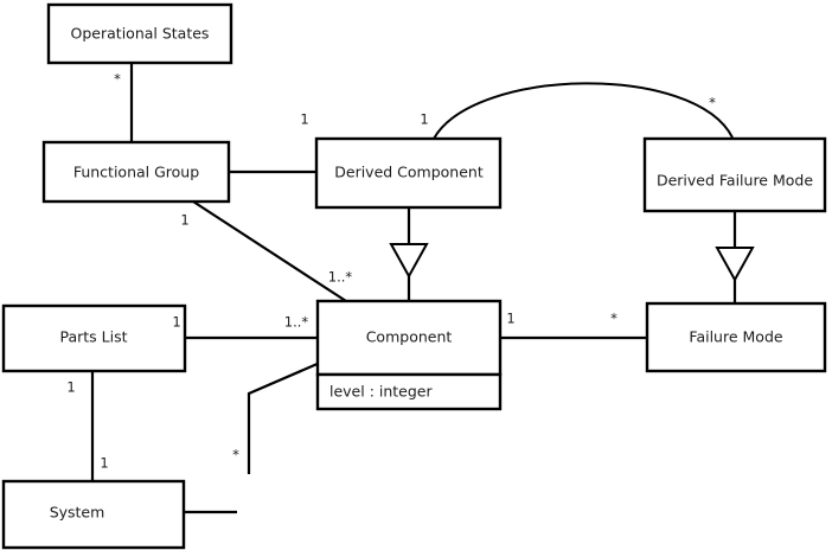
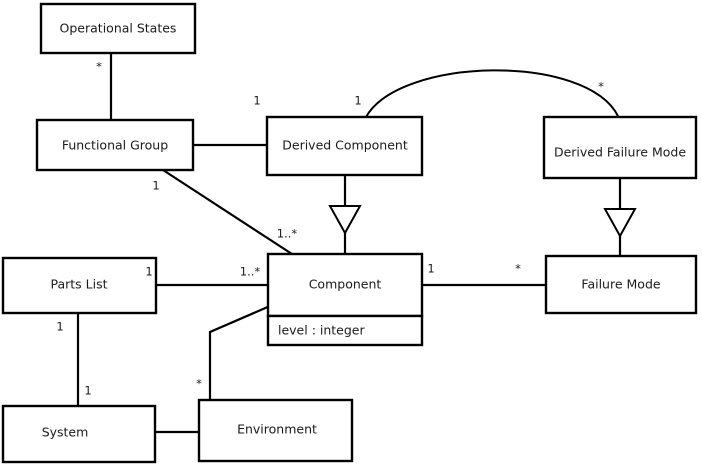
  Operational States
  Functional Group
  Derived Component
  Derived Failure Mode
  Parts List
  Component
  level : integer
  Failure Mode
  System
+ Environment
  *
  1
  1
  1..*
  1
  1..*
  1
  1
  1
  *
  1
  *
  *
